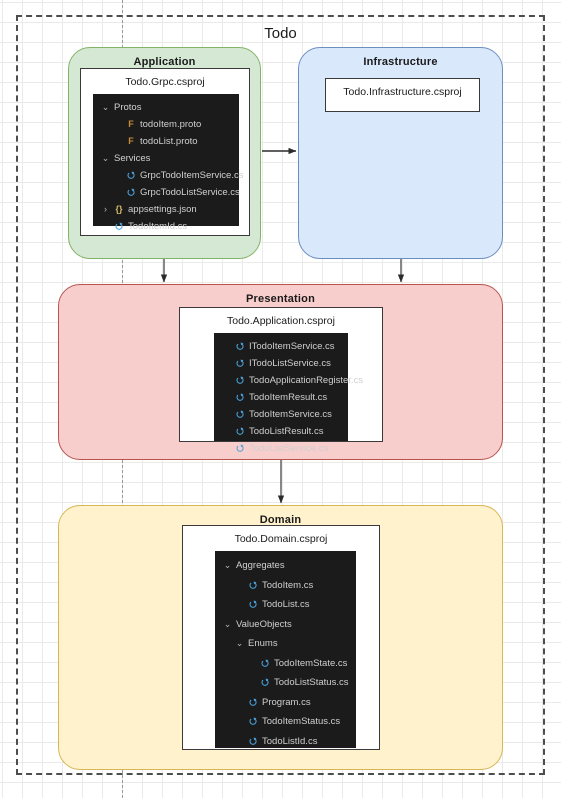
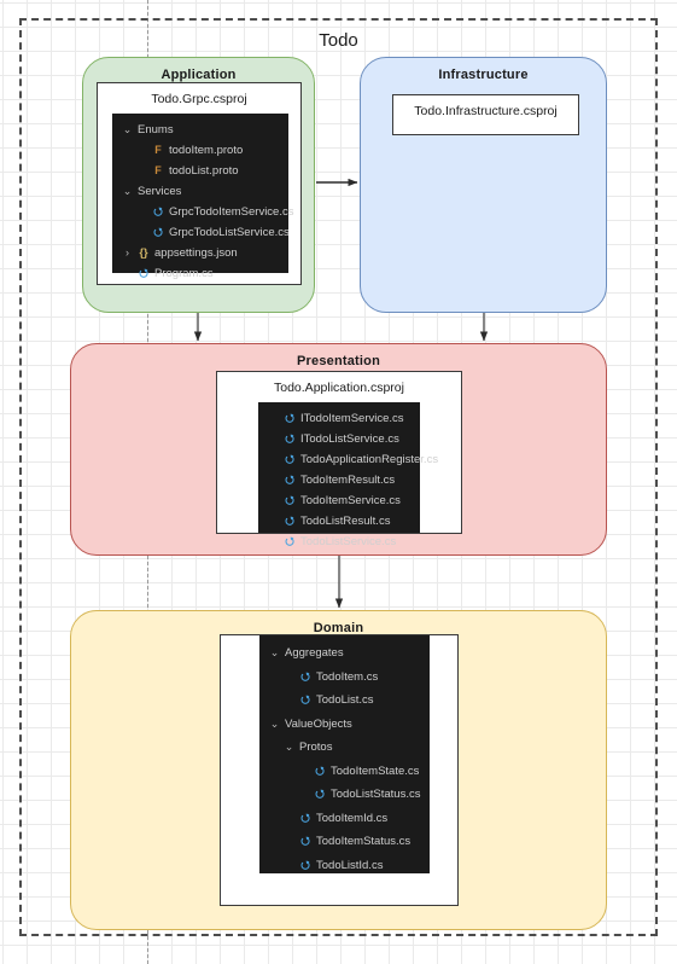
  Todo
  Application
  Todo.Grpc.csproj
  ⌄
- Protos
+ Enums
  F
  todoItem.proto
  F
  todoList.proto
  ⌄
  Services
  ⭯
  GrpcTodoItemService.cs
  ⭯
  GrpcTodoListService.cs
  ›
  {}
  appsettings.json
  ⭯
- TodoItemId.cs
+ Program.cs
  Infrastructure
  Todo.Infrastructure.csproj
  Presentation
  Todo.Application.csproj
  ⭯
  ITodoItemService.cs
  ⭯
  ITodoListService.cs
  ⭯
  TodoApplicationRegister.cs
  ⭯
  TodoItemResult.cs
  ⭯
  TodoItemService.cs
  ⭯
  TodoListResult.cs
  ⭯
  TodoListService.cs
  Domain
- Todo.Domain.csproj
  ⌄
  Aggregates
  ⭯
  TodoItem.cs
  ⭯
  TodoList.cs
  ⌄
  ValueObjects
  ⌄
- Enums
+ Protos
  ⭯
  TodoItemState.cs
  ⭯
  TodoListStatus.cs
  ⭯
- Program.cs
+ TodoItemId.cs
  ⭯
  TodoItemStatus.cs
  ⭯
  TodoListId.cs
